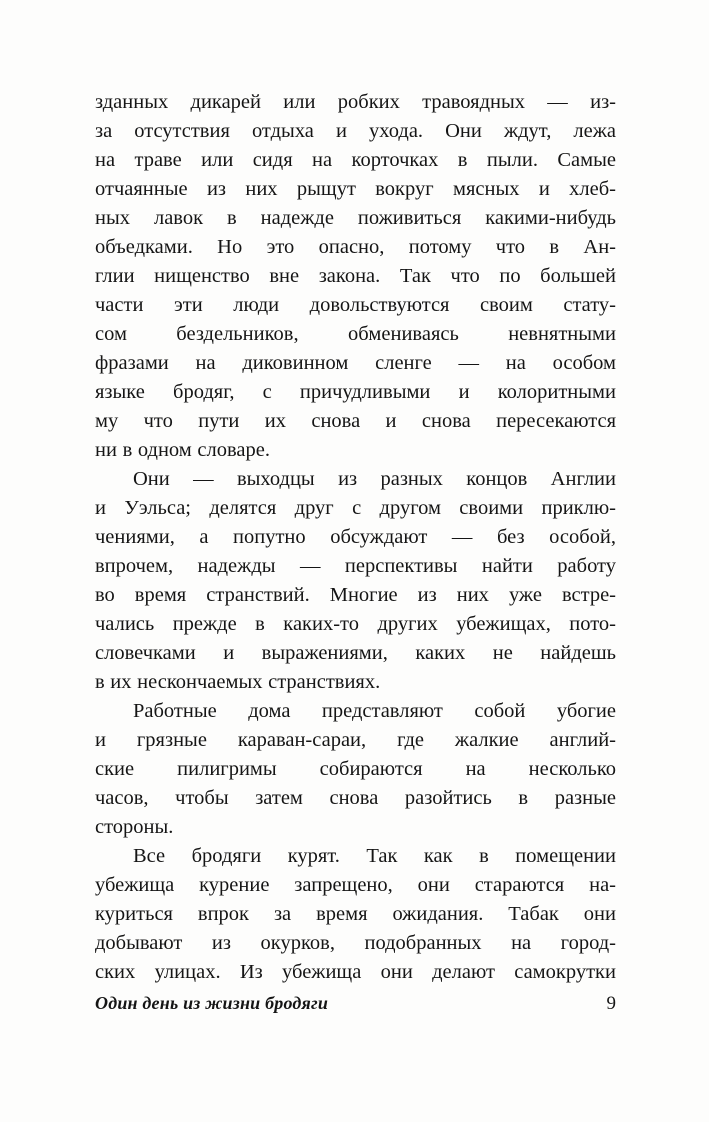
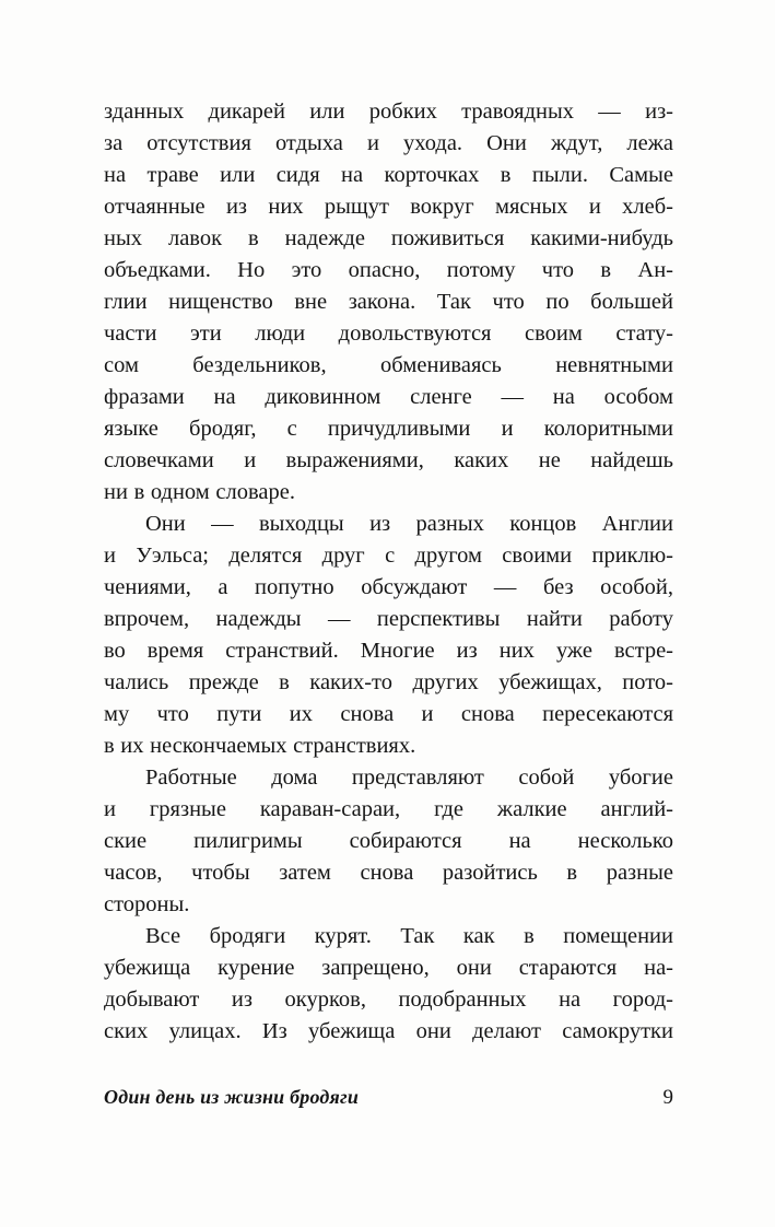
  зданных дикарей или робких травоядных — из-
  за отсутствия отдыха и ухода. Они ждут, лежа
  на траве или сидя на корточках в пыли. Самые
  отчаянные из них рыщут вокруг мясных и хлеб-
  ных лавок в надежде поживиться какими-нибудь
  объедками. Но это опасно, потому что в Ан-
  глии нищенство вне закона. Так что по большей
  части эти люди довольствуются своим стату-
  сом бездельников, обмениваясь невнятными
  фразами на диковинном сленге — на особом
  языке бродяг, с причудливыми и колоритными
- му что пути их снова и снова пересекаются
+ словечками и выражениями, каких не найдешь
  ни в одном словаре.
  Они — выходцы из разных концов Англии
  и Уэльса; делятся друг с другом своими приклю-
  чениями, а попутно обсуждают — без особой,
  впрочем, надежды — перспективы найти работу
  во время странствий. Многие из них уже встре-
  чались прежде в каких-то других убежищах, пото-
- словечками и выражениями, каких не найдешь
+ му что пути их снова и снова пересекаются
  в их нескончаемых странствиях.
  Работные дома представляют собой убогие
  и грязные караван-сараи, где жалкие англий-
  ские пилигримы собираются на несколько
  часов, чтобы затем снова разойтись в разные
  стороны.
  Все бродяги курят. Так как в помещении
  убежища курение запрещено, они стараются на-
- куриться впрок за время ожидания. Табак они
  добывают из окурков, подобранных на город-
  ских улицах. Из убежища они делают самокрутки
  Один день из жизни бродяги
  9
